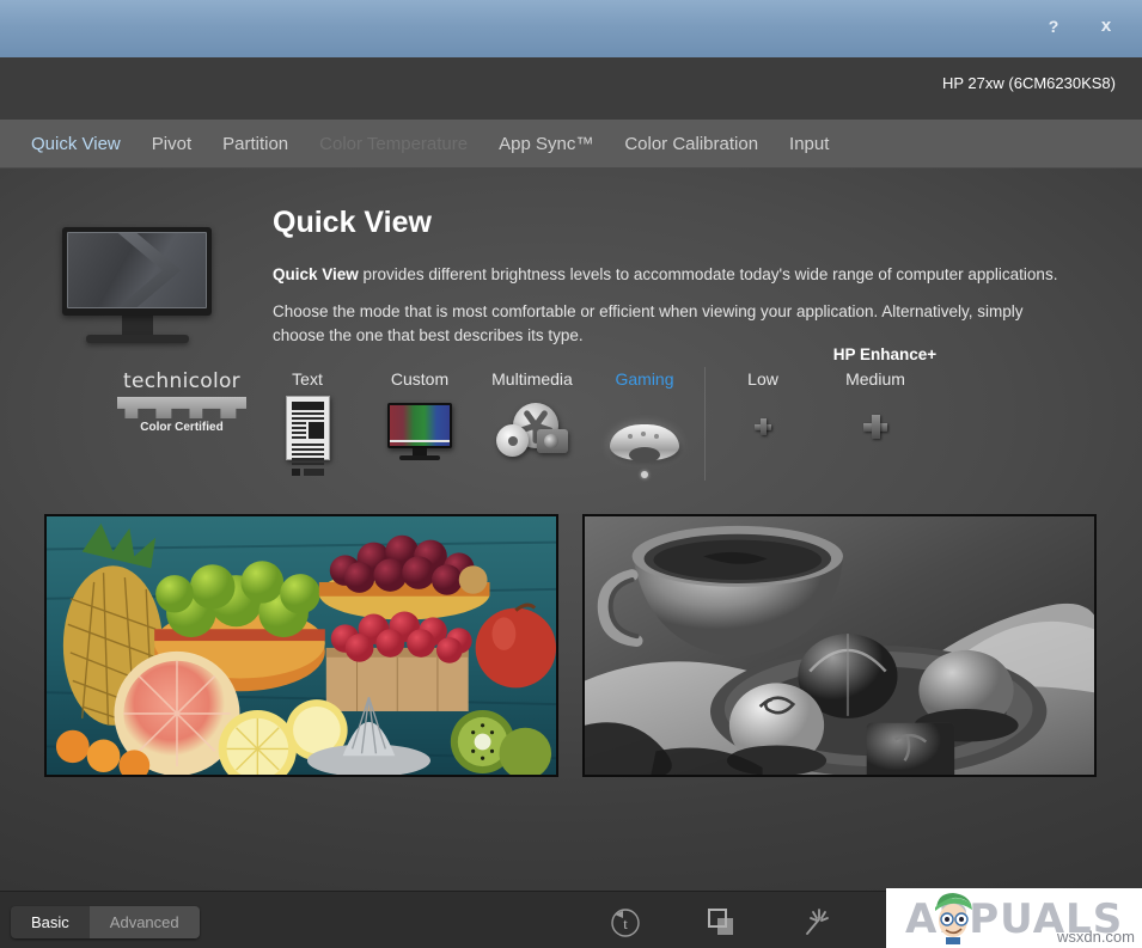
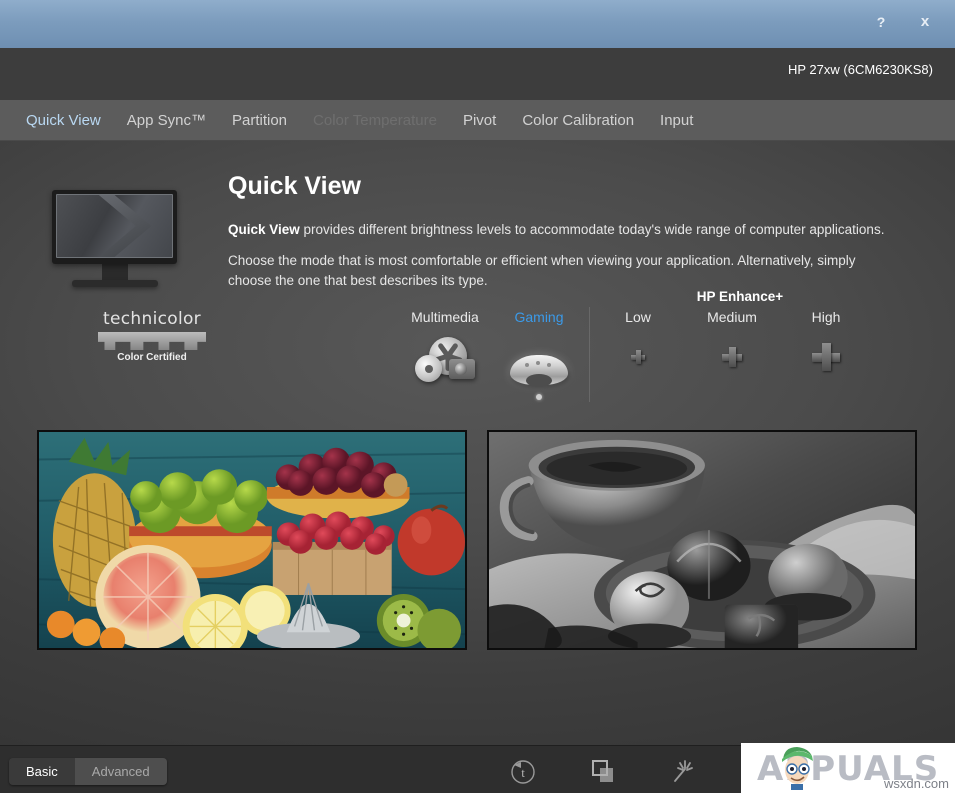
  ?
  x
  HP 27xw (6CM6230KS8)
  Quick View
- Pivot
+ App Sync™
  Partition
- App Sync™
+ Pivot
  Color Calibration
  Input
  Quick View
  Quick View provides different brightness levels to accommodate today's wide range of computer applications.
  Choose the mode that is most comfortable or efficient when viewing your application. Alternatively, simply choose the one that best describes its type.
  technicolor
  Color Certified
- Text
- Custom
  Multimedia
  Gaming
  HP Enhance+
  Low
  Medium
+ High
  Basic
  Advanced
  t
  APUALS
  wsxdn.com
